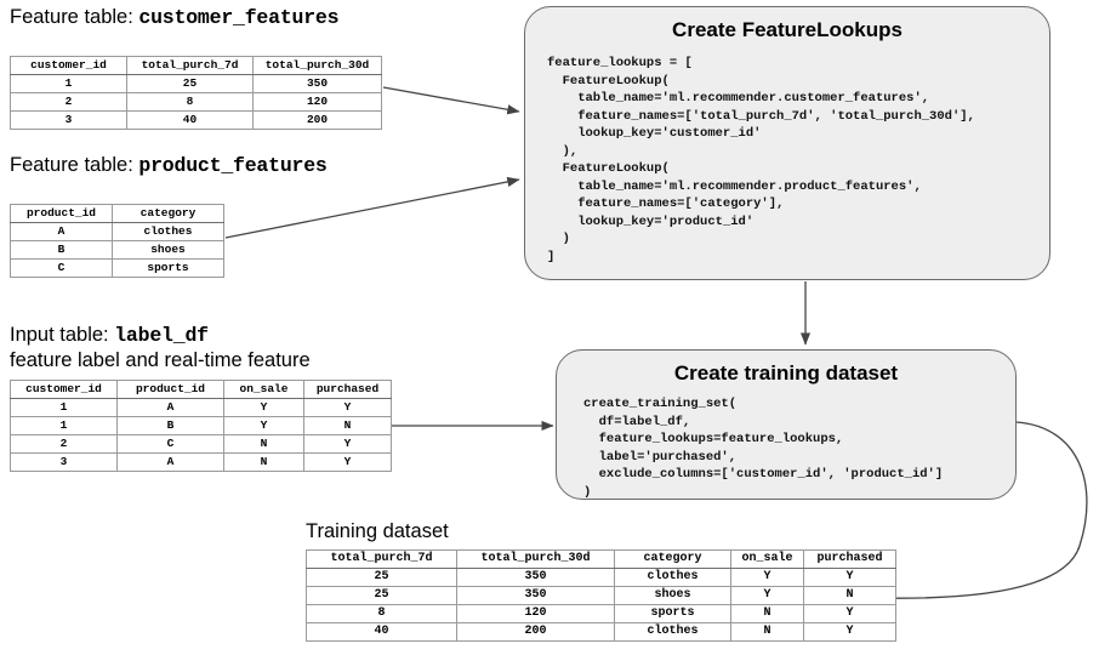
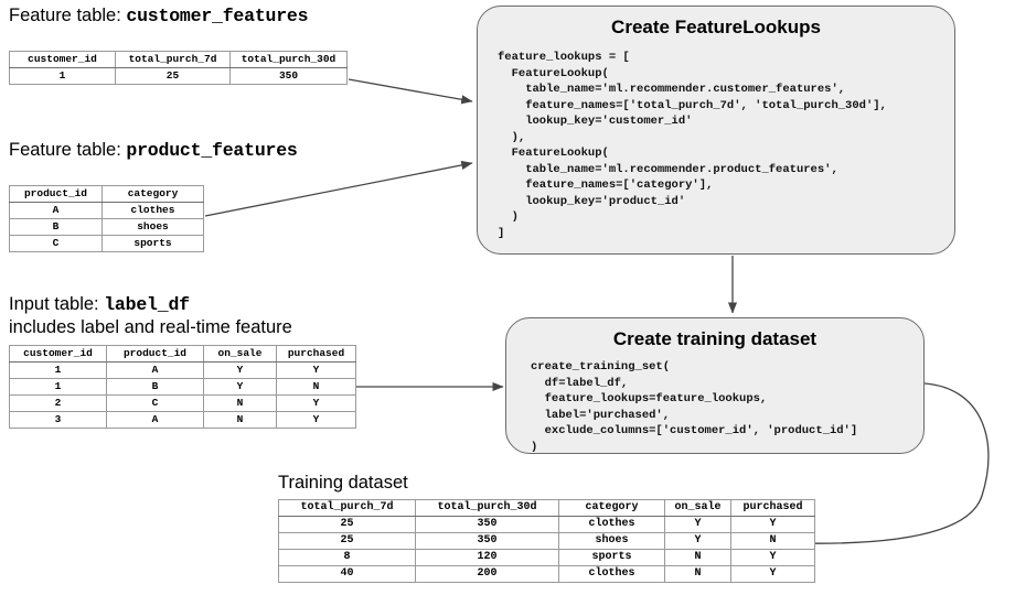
  Feature table: customer_features
  customer_id	total_purch_7d	total_purch_30d
  1	25	350
- 2	8	120
- 3	40	200
  Feature table: product_features
  product_id	category
  A	clothes
  B	shoes
  C	sports
  Input table: label_df
- feature label and real-time feature
+ includes label and real-time feature
  customer_id	product_id	on_sale	purchased
  1	A	Y	Y
  1	B	Y	N
  2	C	N	Y
  3	A	N	Y
  Create FeatureLookups
  feature_lookups = [
  FeatureLookup(
  table_name='ml.recommender.customer_features',
  feature_names=['total_purch_7d', 'total_purch_30d'],
  lookup_key='customer_id'
  ),
  FeatureLookup(
  table_name='ml.recommender.product_features',
  feature_names=['category'],
  lookup_key='product_id'
  )
  ]
  Create training dataset
  create_training_set(
  df=label_df,
  feature_lookups=feature_lookups,
  label='purchased',
  exclude_columns=['customer_id', 'product_id']
  )
  Training dataset
  total_purch_7d	total_purch_30d	category	on_sale	purchased
  25	350	clothes	Y	Y
  25	350	shoes	Y	N
  8	120	sports	N	Y
  40	200	clothes	N	Y
